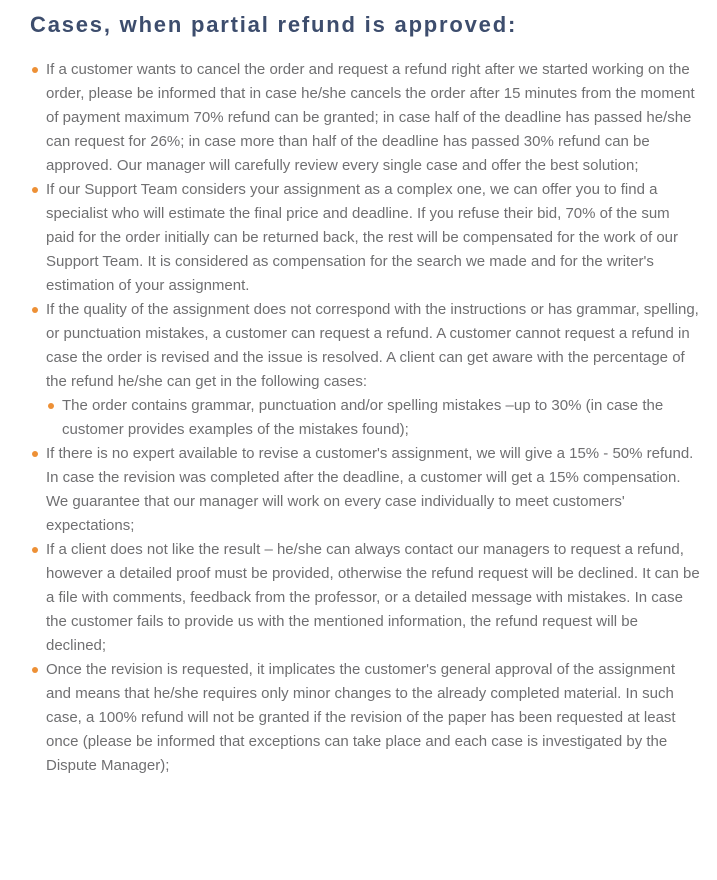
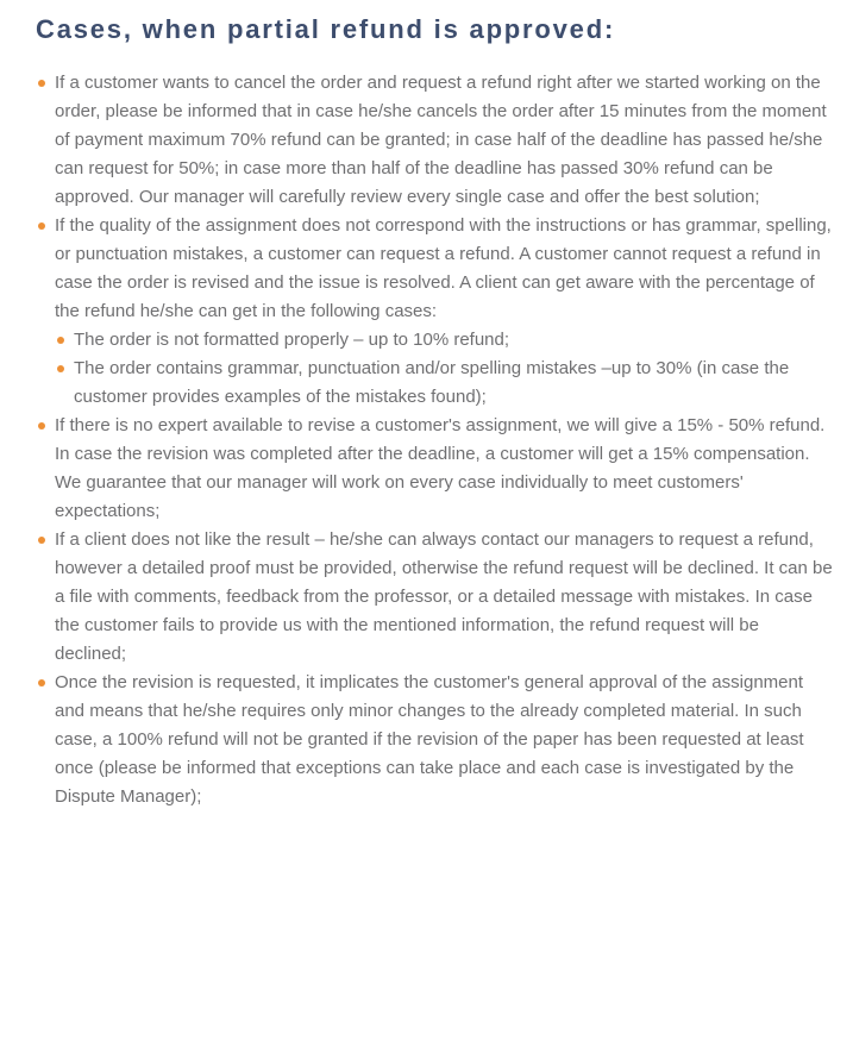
  Cases, when partial refund is approved:
- If a customer wants to cancel the order and request a refund right after we started working on the order, please be informed that in case he/she cancels the order after 15 minutes from the moment of payment maximum 70% refund can be granted; in case half of the deadline has passed he/she can request for 26%; in case more than half of the deadline has passed 30% refund can be approved. Our manager will carefully review every single case and offer the best solution;
+ If a customer wants to cancel the order and request a refund right after we started working on the order, please be informed that in case he/she cancels the order after 15 minutes from the moment of payment maximum 70% refund can be granted; in case half of the deadline has passed he/she can request for 50%; in case more than half of the deadline has passed 30% refund can be approved. Our manager will carefully review every single case and offer the best solution;
- If our Support Team considers your assignment as a complex one, we can offer you to find a specialist who will estimate the final price and deadline. If you refuse their bid, 70% of the sum paid for the order initially can be returned back, the rest will be compensated for the work of our Support Team. It is considered as compensation for the search we made and for the writer's estimation of your assignment.
  If the quality of the assignment does not correspond with the instructions or has grammar, spelling, or punctuation mistakes, a customer can request a refund. A customer cannot request a refund in case the order is revised and the issue is resolved. A client can get aware with the percentage of the refund he/she can get in the following cases:
+ The order is not formatted properly – up to 10% refund;
  The order contains grammar, punctuation and/or spelling mistakes –up to 30% (in case the customer provides examples of the mistakes found);
  If there is no expert available to revise a customer's assignment, we will give a 15% - 50% refund. In case the revision was completed after the deadline, a customer will get a 15% compensation. We guarantee that our manager will work on every case individually to meet customers' expectations;
  If a client does not like the result – he/she can always contact our managers to request a refund, however a detailed proof must be provided, otherwise the refund request will be declined. It can be a file with comments, feedback from the professor, or a detailed message with mistakes. In case the customer fails to provide us with the mentioned information, the refund request will be declined;
  Once the revision is requested, it implicates the customer's general approval of the assignment and means that he/she requires only minor changes to the already completed material. In such case, a 100% refund will not be granted if the revision of the paper has been requested at least once (please be informed that exceptions can take place and each case is investigated by the Dispute Manager);
